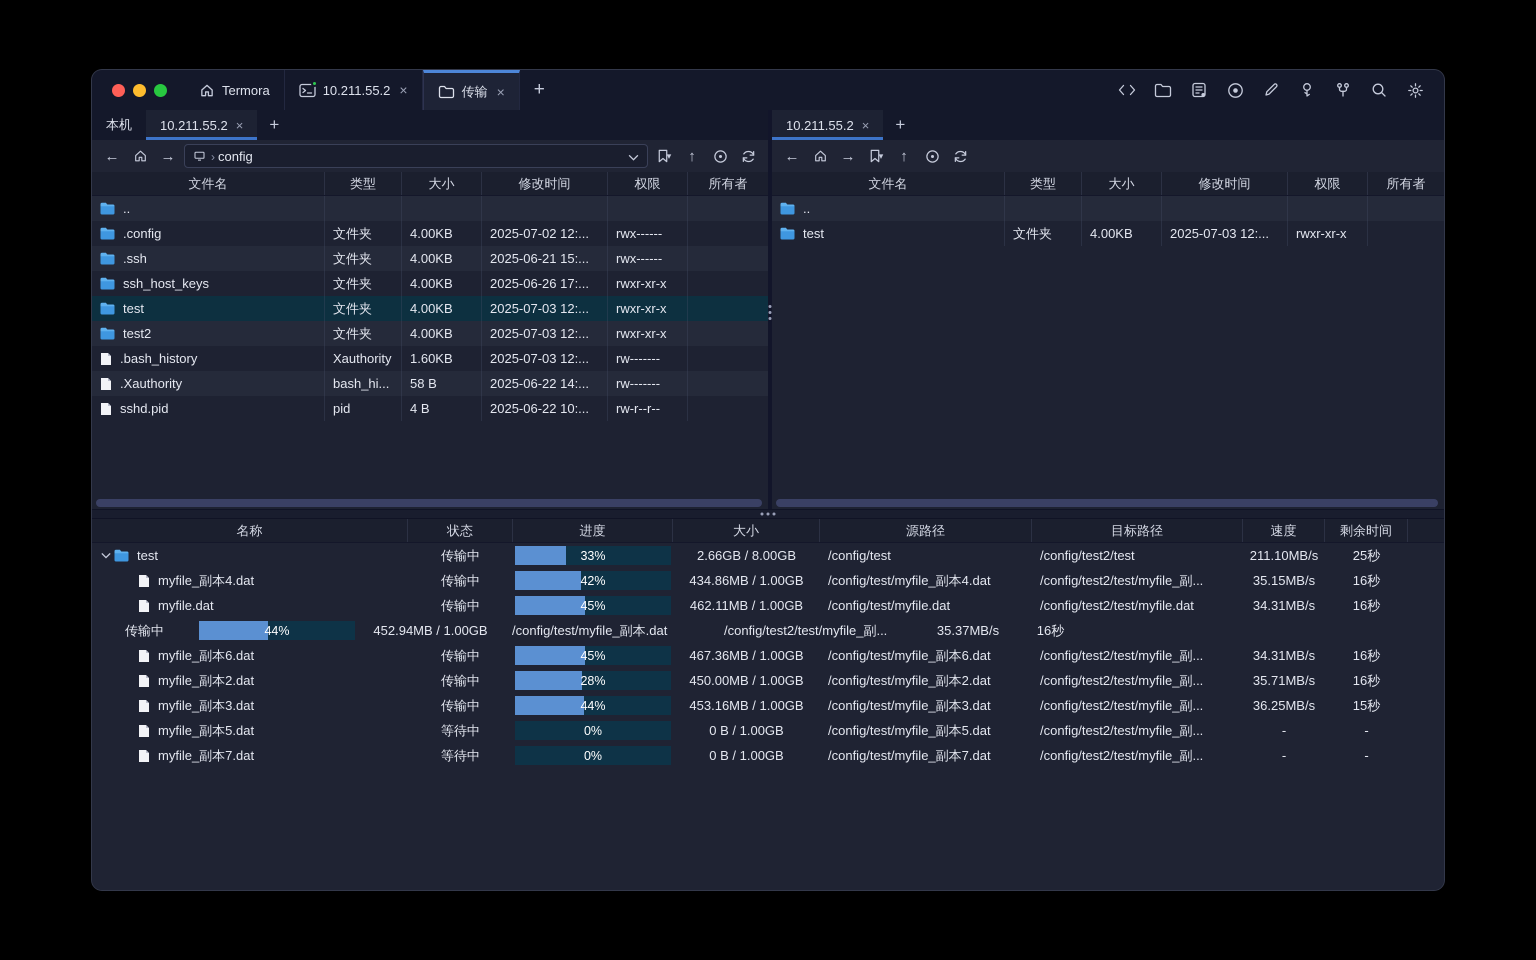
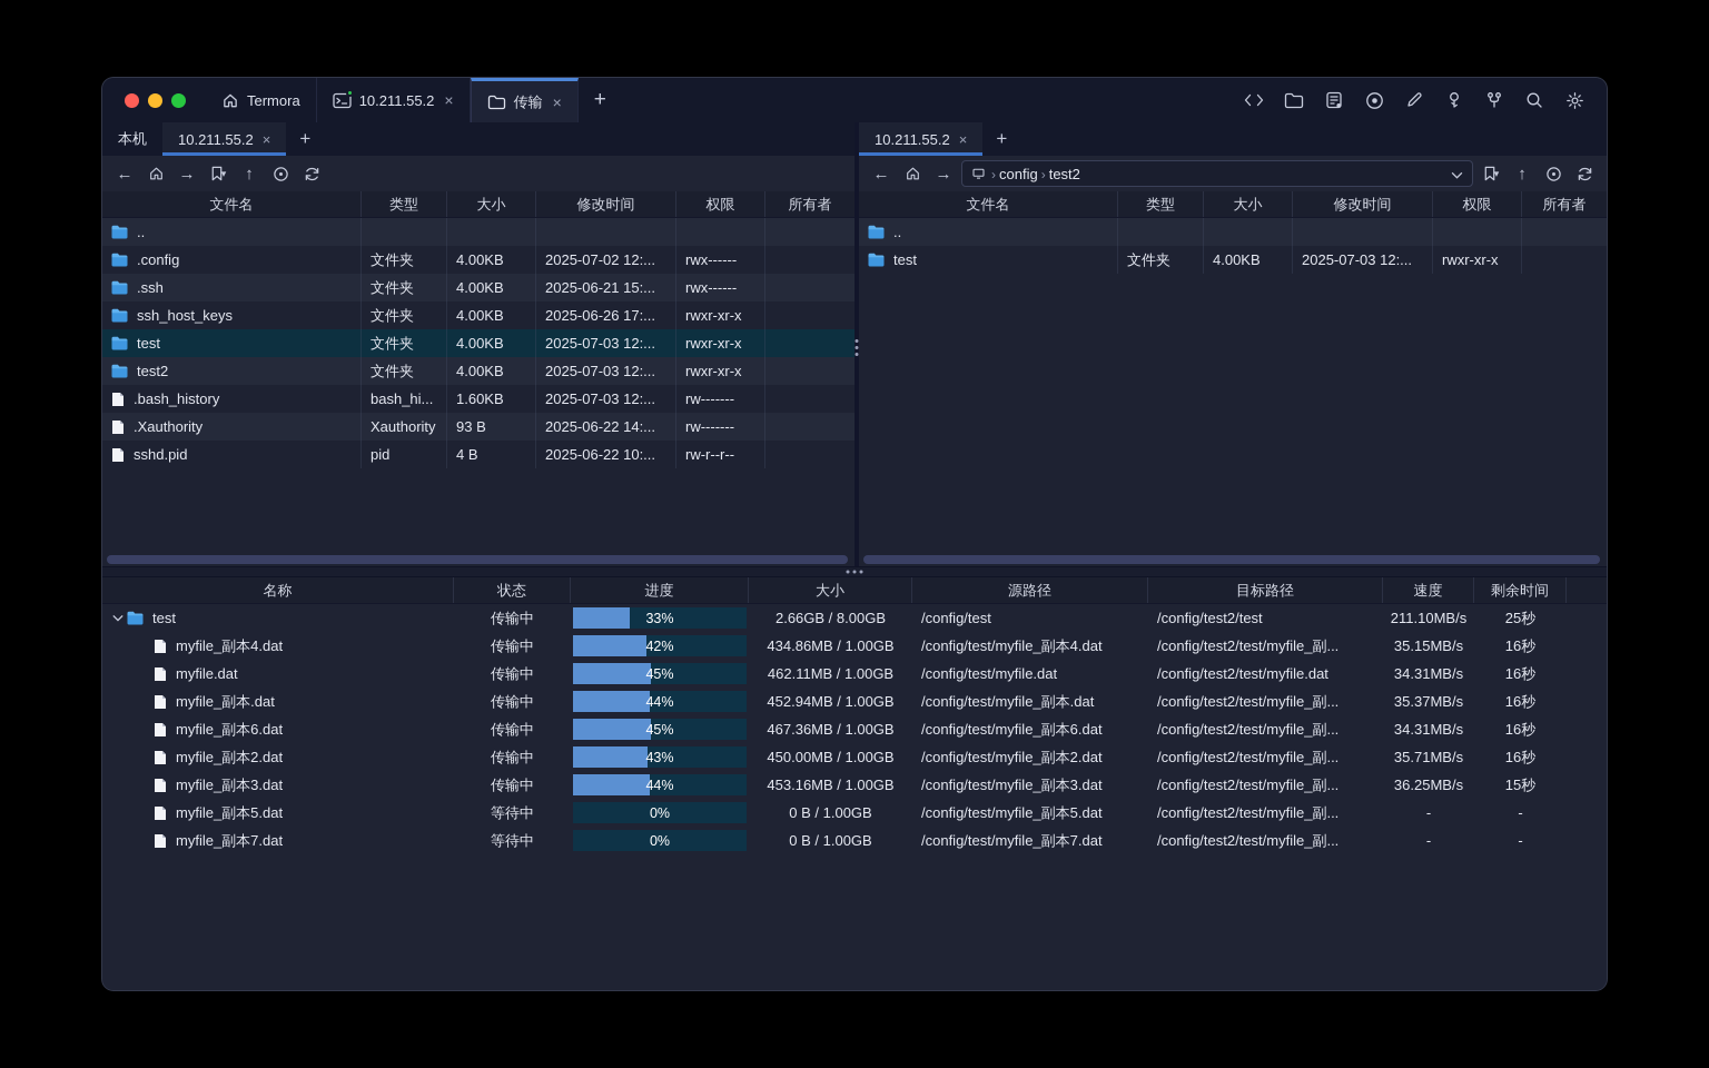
  Termora
  10.211.55.2
  ×
  传输
  ×
  +
  本机
  10.211.55.2
  ×
  +
  ←
  →
- › config
  ▾
  ↑
  文件名
  类型
  大小
  修改时间
  权限
  所有者
  ..
  .config
  文件夹
  4.00KB
  2025-07-02 12:...
  rwx------
  .ssh
  文件夹
  4.00KB
  2025-06-21 15:...
  rwx------
  ssh_host_keys
  文件夹
  4.00KB
  2025-06-26 17:...
  rwxr-xr-x
  test
  文件夹
  4.00KB
  2025-07-03 12:...
  rwxr-xr-x
  test2
  文件夹
  4.00KB
  2025-07-03 12:...
  rwxr-xr-x
  .bash_history
- Xauthority
+ bash_hi...
  1.60KB
  2025-07-03 12:...
  rw-------
  .Xauthority
- bash_hi...
+ Xauthority
- 58 B
+ 93 B
  2025-06-22 14:...
  rw-------
  sshd.pid
  pid
  4 B
  2025-06-22 10:...
  rw-r--r--
  10.211.55.2
  ×
  +
  ←
  →
+ › config › test2
  ▾
  ↑
  文件名
  类型
  大小
  修改时间
  权限
  所有者
  ..
  test
  文件夹
  4.00KB
  2025-07-03 12:...
  rwxr-xr-x
  名称
  状态
  进度
  大小
  源路径
  目标路径
  速度
  剩余时间
  test
  传输中
  33%
  2.66GB / 8.00GB
  /config/test
  /config/test2/test
  211.10MB/s
  25秒
  myfile_副本4.dat
  传输中
  42%
  434.86MB / 1.00GB
  /config/test/myfile_副本4.dat
  /config/test2/test/myfile_副...
  35.15MB/s
  16秒
  myfile.dat
  传输中
  45%
  462.11MB / 1.00GB
  /config/test/myfile.dat
  /config/test2/test/myfile.dat
  34.31MB/s
  16秒
+ myfile_副本.dat
  传输中
  44%
  452.94MB / 1.00GB
  /config/test/myfile_副本.dat
  /config/test2/test/myfile_副...
  35.37MB/s
  16秒
  myfile_副本6.dat
  传输中
  45%
  467.36MB / 1.00GB
  /config/test/myfile_副本6.dat
  /config/test2/test/myfile_副...
  34.31MB/s
  16秒
  myfile_副本2.dat
  传输中
- 28%
+ 43%
  450.00MB / 1.00GB
  /config/test/myfile_副本2.dat
  /config/test2/test/myfile_副...
  35.71MB/s
  16秒
  myfile_副本3.dat
  传输中
  44%
  453.16MB / 1.00GB
  /config/test/myfile_副本3.dat
  /config/test2/test/myfile_副...
  36.25MB/s
  15秒
  myfile_副本5.dat
  等待中
  0%
  0 B / 1.00GB
  /config/test/myfile_副本5.dat
  /config/test2/test/myfile_副...
  -
  -
  myfile_副本7.dat
  等待中
  0%
  0 B / 1.00GB
  /config/test/myfile_副本7.dat
  /config/test2/test/myfile_副...
  -
  -
